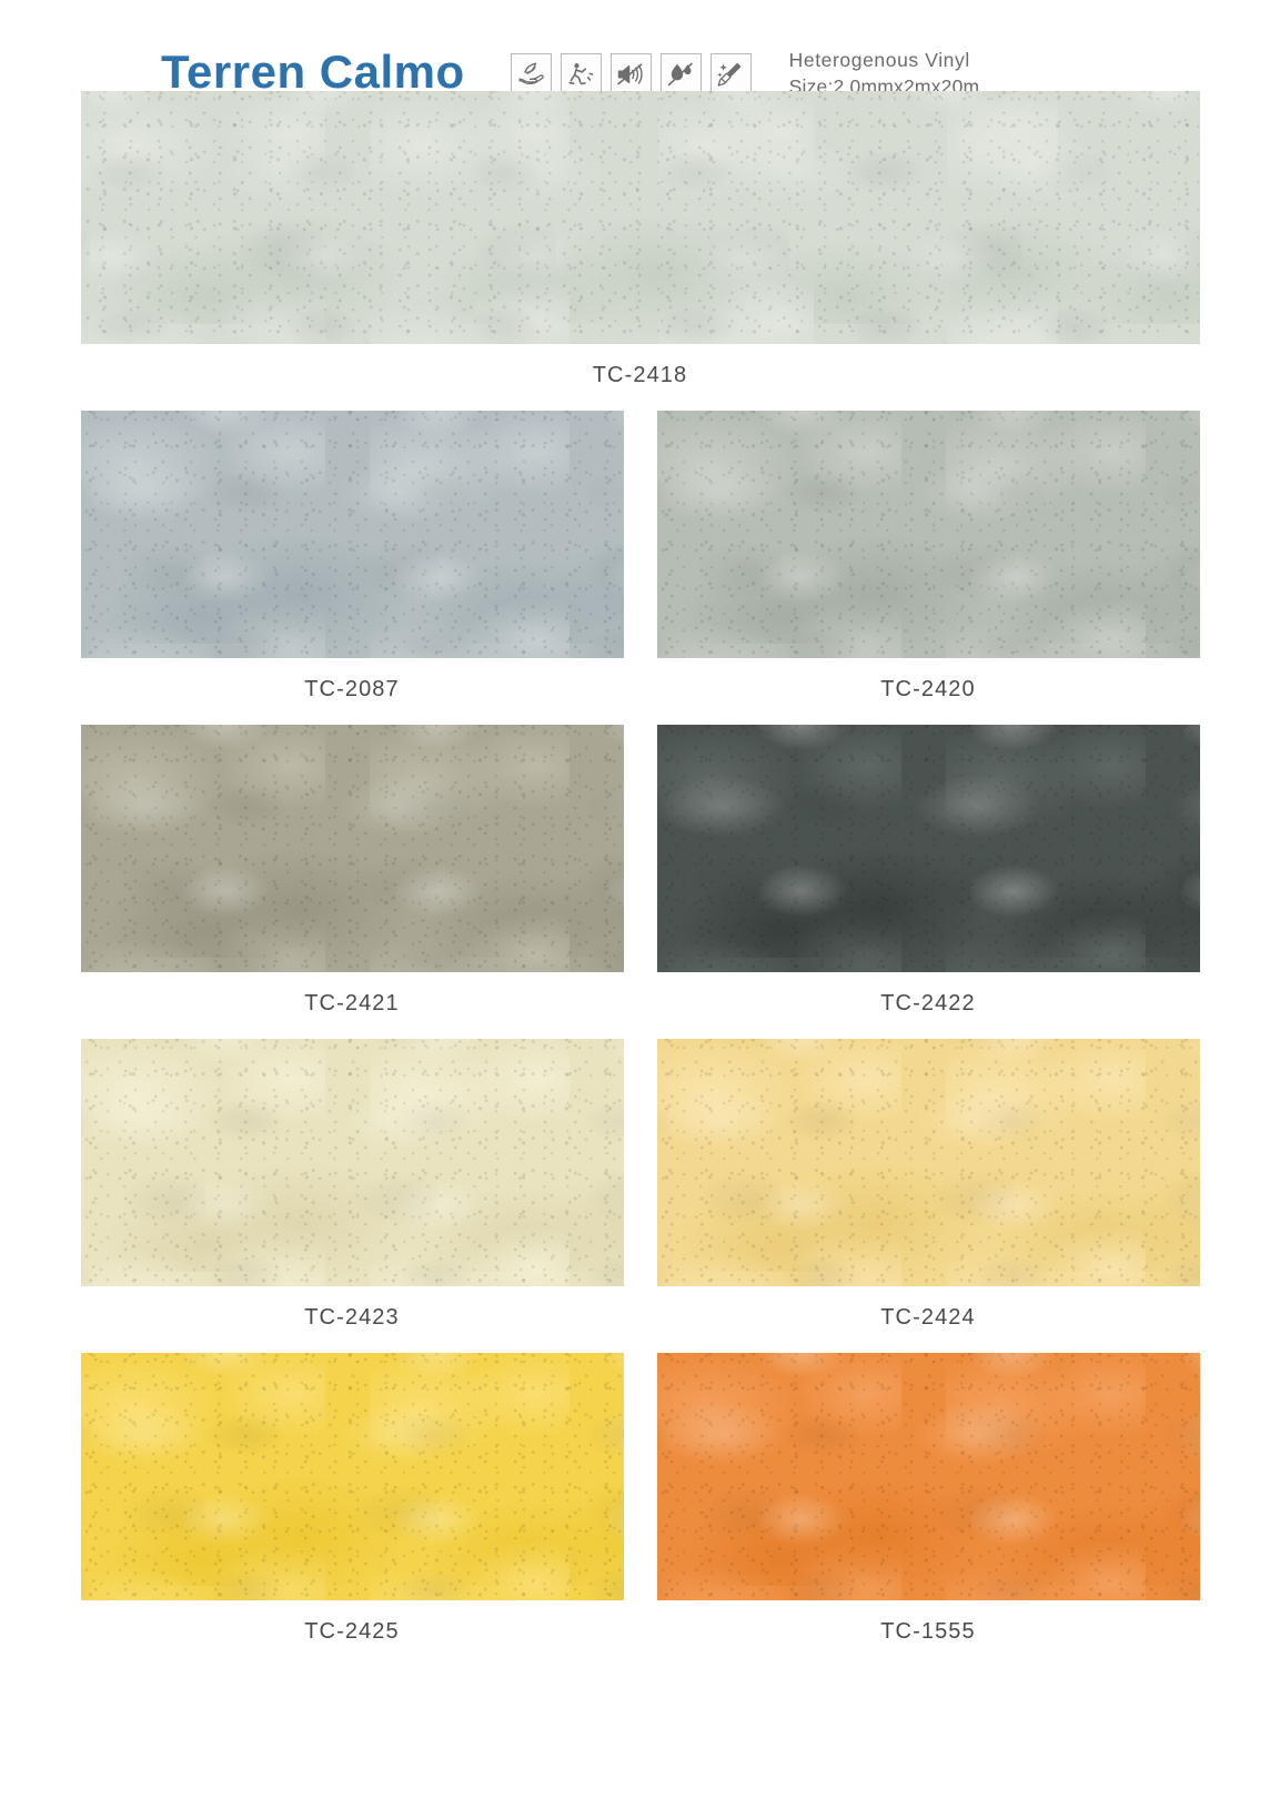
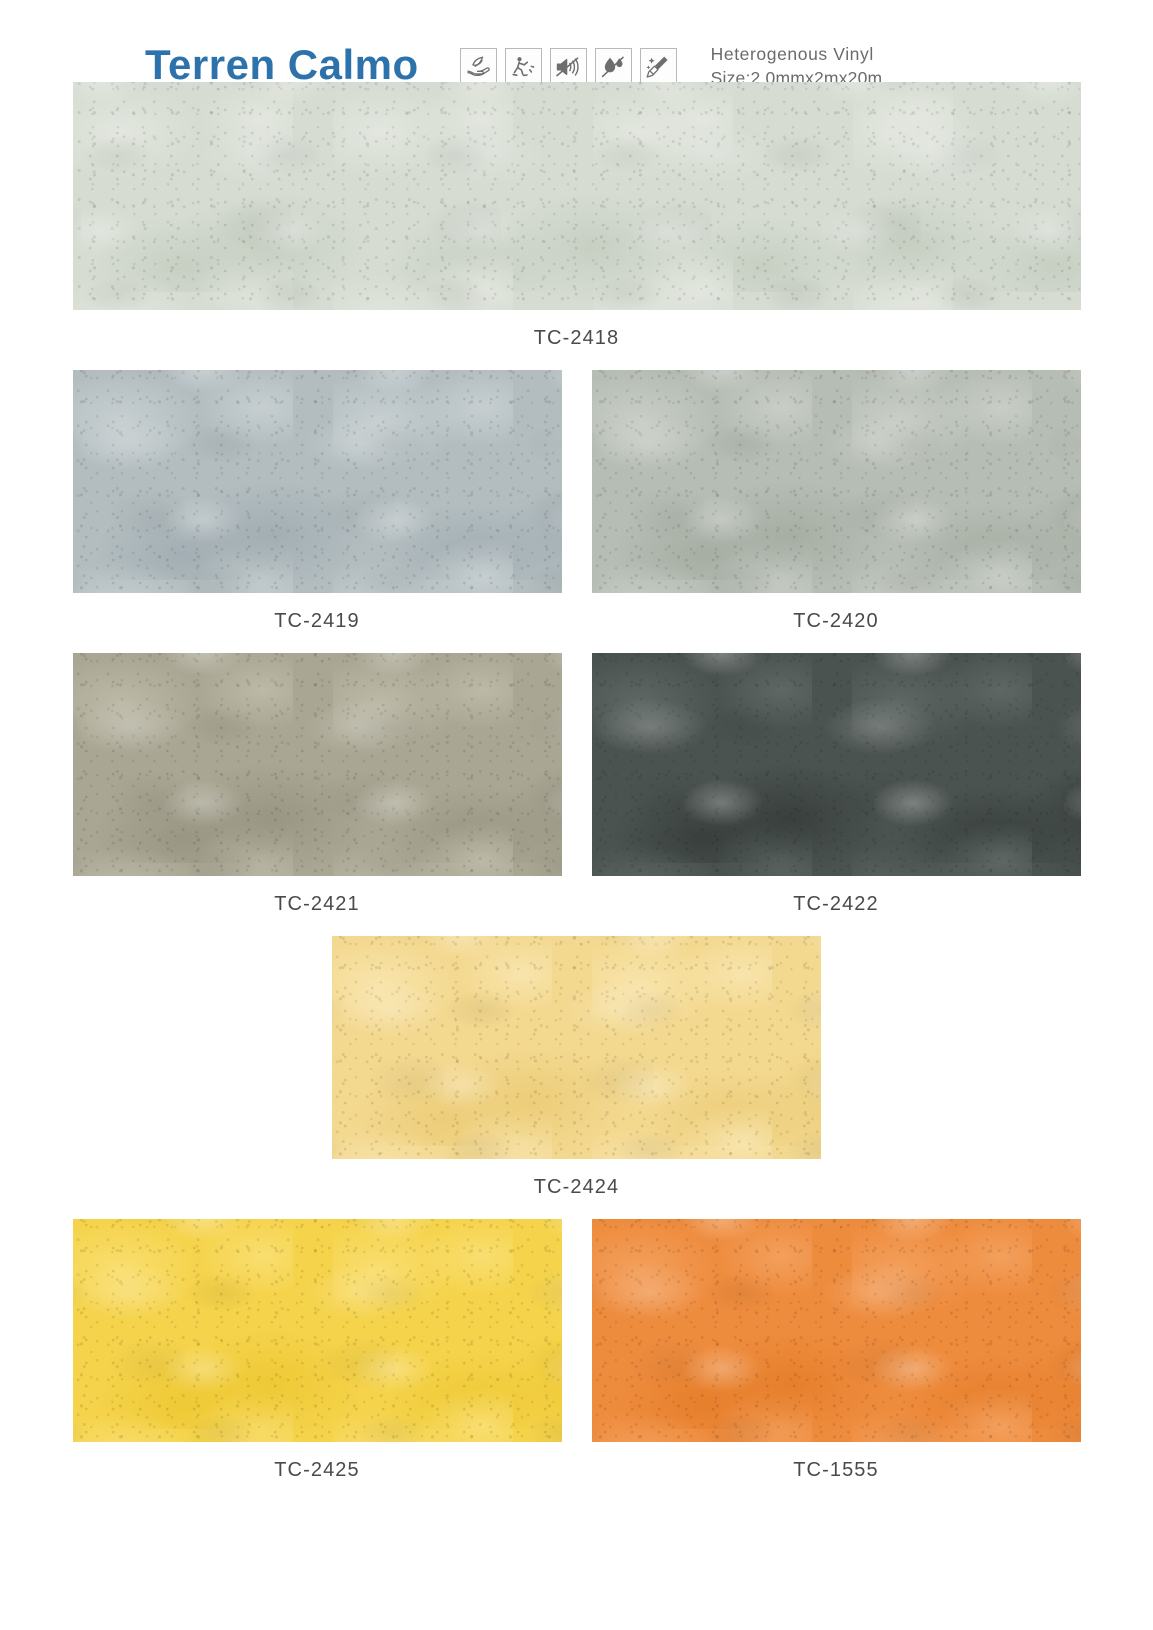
  Terren Calmo
  Heterogenous Vinyl
  Size:2.0mmx2mx20m
  TC-2418
- TC-2087
+ TC-2419
  TC-2420
  TC-2421
  TC-2422
- TC-2423
  TC-2424
  TC-2425
  TC-1555
